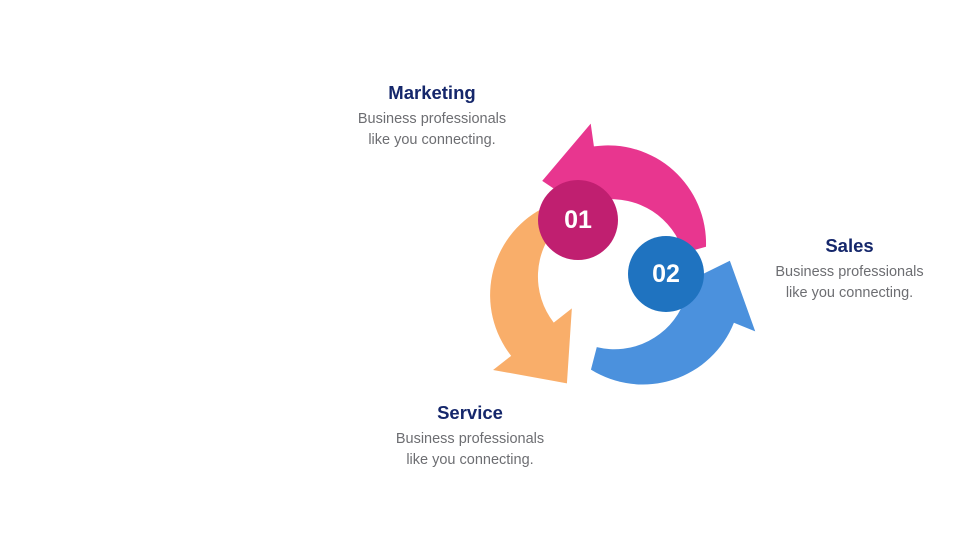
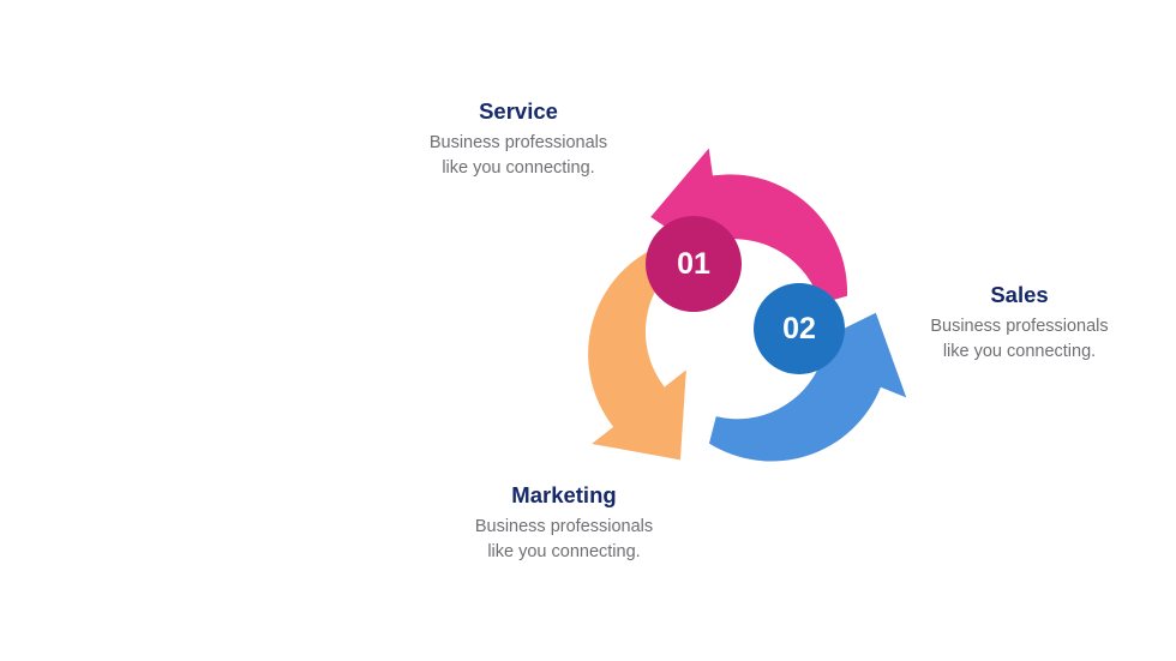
  01
  02
- Marketing
+ Service
  Business professionals
  like you connecting.
  Sales
  Business professionals
  like you connecting.
- Service
+ Marketing
  Business professionals
  like you connecting.
